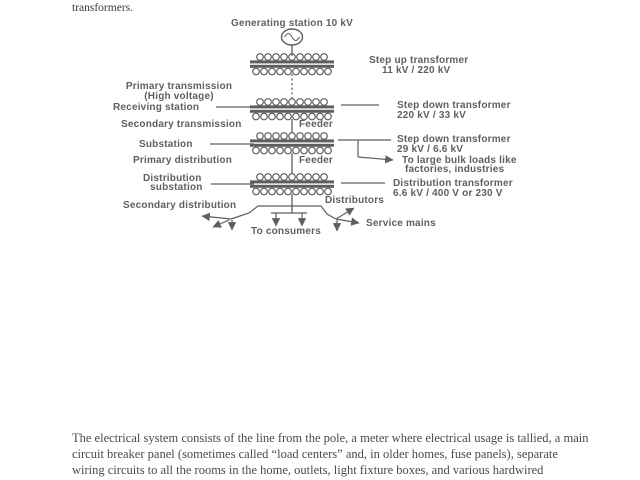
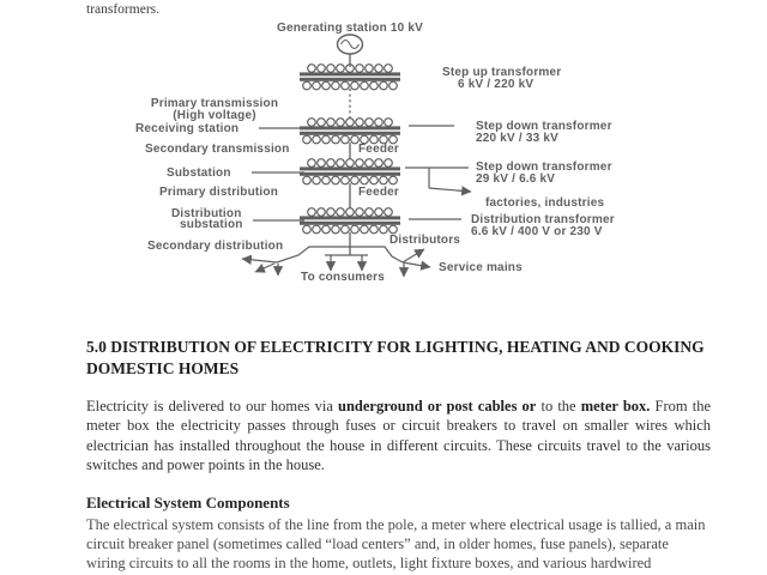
  transformers.
  Generating station 10 kV
  Step up transformer
- 11 kV / 220 kV
+ 6 kV / 220 kV
  Primary transmission
  (High voltage)
  Receiving station
  Step down transformer
  220 kV / 33 kV
  Secondary transmission
  Feeder
  Substation
  Step down transformer
  29 kV / 6.6 kV
- To large bulk loads like
  factories, industries
  Primary distribution
  Feeder
  Distribution
  substation
  Distribution transformer
  6.6 kV / 400 V or 230 V
  Secondary distribution
  Distributors
  To consumers
  Service mains
+ 5.0 DISTRIBUTION OF ELECTRICITY FOR LIGHTING, HEATING AND COOKING
+ DOMESTIC HOMES
+ Electricity is delivered to our homes via underground or post cables or to the meter box. From the meter box the electricity passes through fuses or circuit breakers to travel on smaller wires which electrician has installed throughout the house in different circuits. These circuits travel to the various switches and power points in the house.
+ Electrical System Components
  The electrical system consists of the line from the pole, a meter where electrical usage is tallied, a main circuit breaker panel (sometimes called “load centers” and, in older homes, fuse panels), separate wiring circuits to all the rooms in the home, outlets, light fixture boxes, and various hardwired
